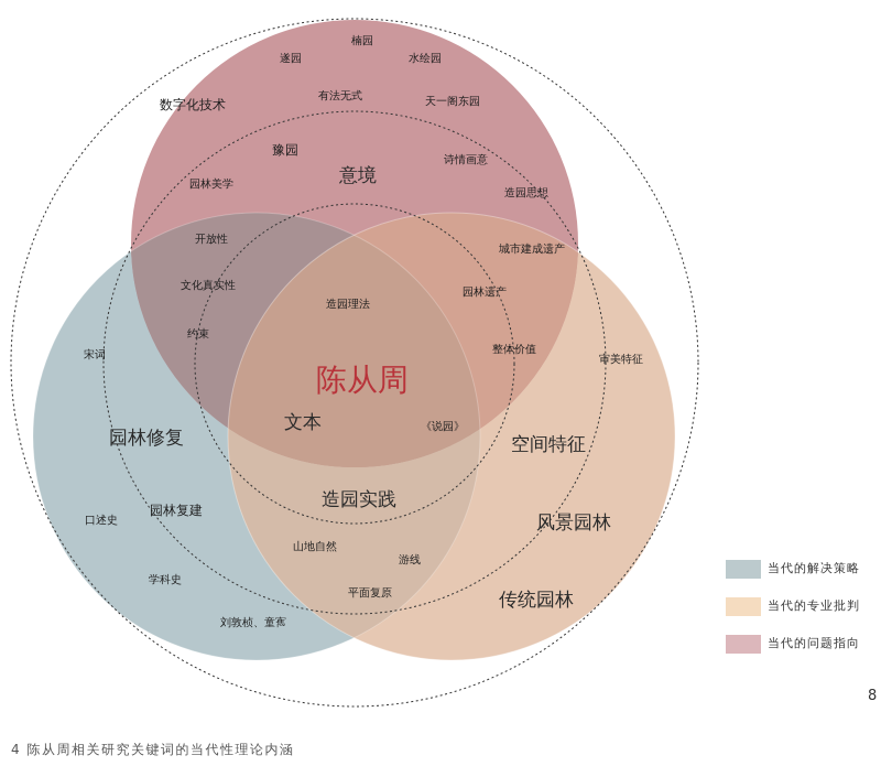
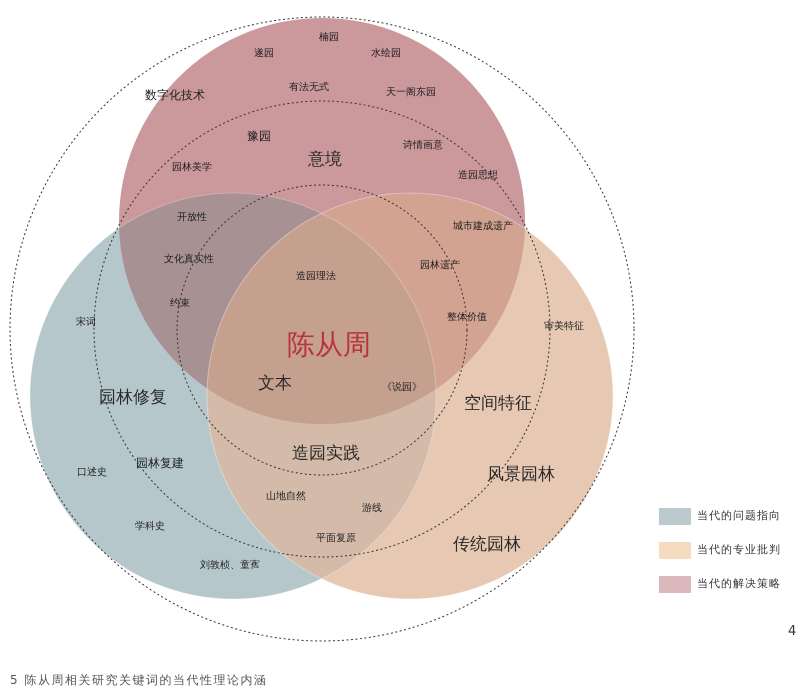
  楠园
  遂园
  水绘园
  数字化技术
  有法无式
  天一阁东园
  豫园
  意境
  诗情画意
  园林美学
  造园思想
  开放性
  城市建成遗产
  文化真实性
  造园理法
  园林遗产
  约束
  整体价值
  宋词
  审美特征
  陈从周
  文本
  《说园》
  园林修复
  空间特征
  造园实践
  园林复建
  口述史
  风景园林
  山地自然
  游线
  学科史
  平面复原
  传统园林
  刘敦桢、童寯
- 当代的解决策略
+ 当代的问题指向
  当代的专业批判
- 当代的问题指向
+ 当代的解决策略
- 8
+ 4
- 4 陈从周相关研究关键词的当代性理论内涵
+ 5 陈从周相关研究关键词的当代性理论内涵
